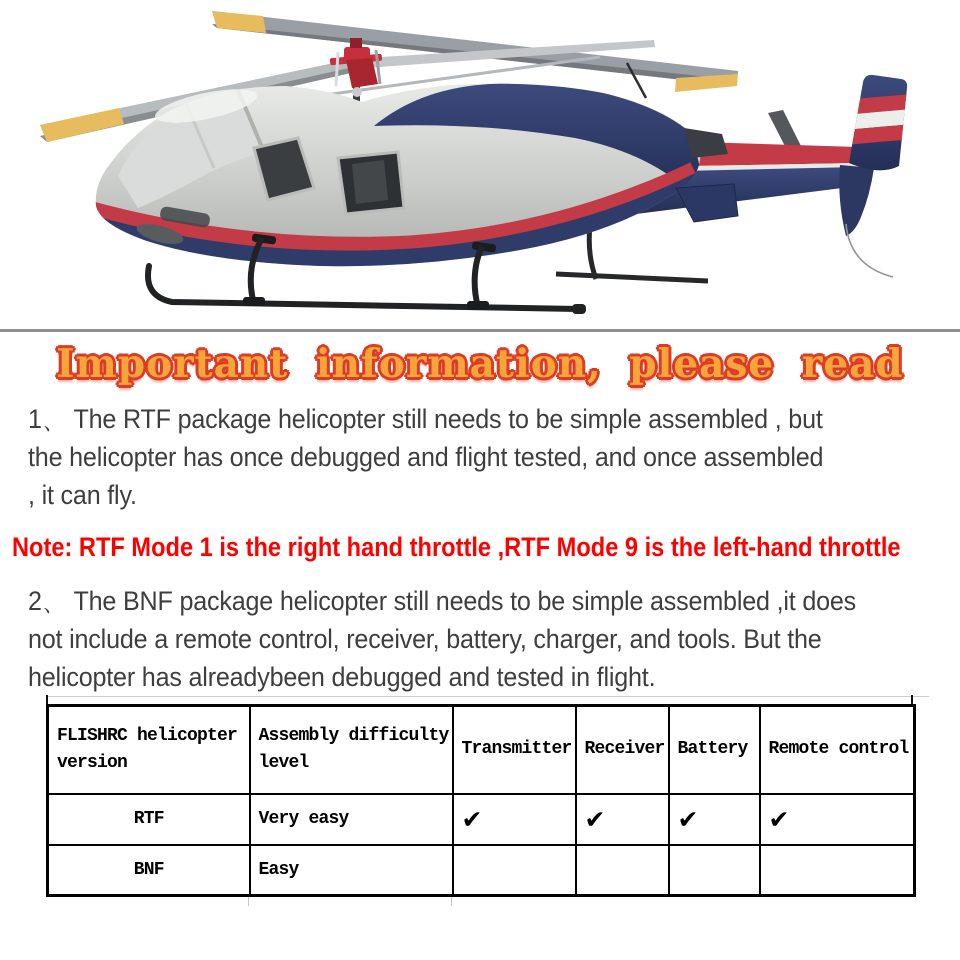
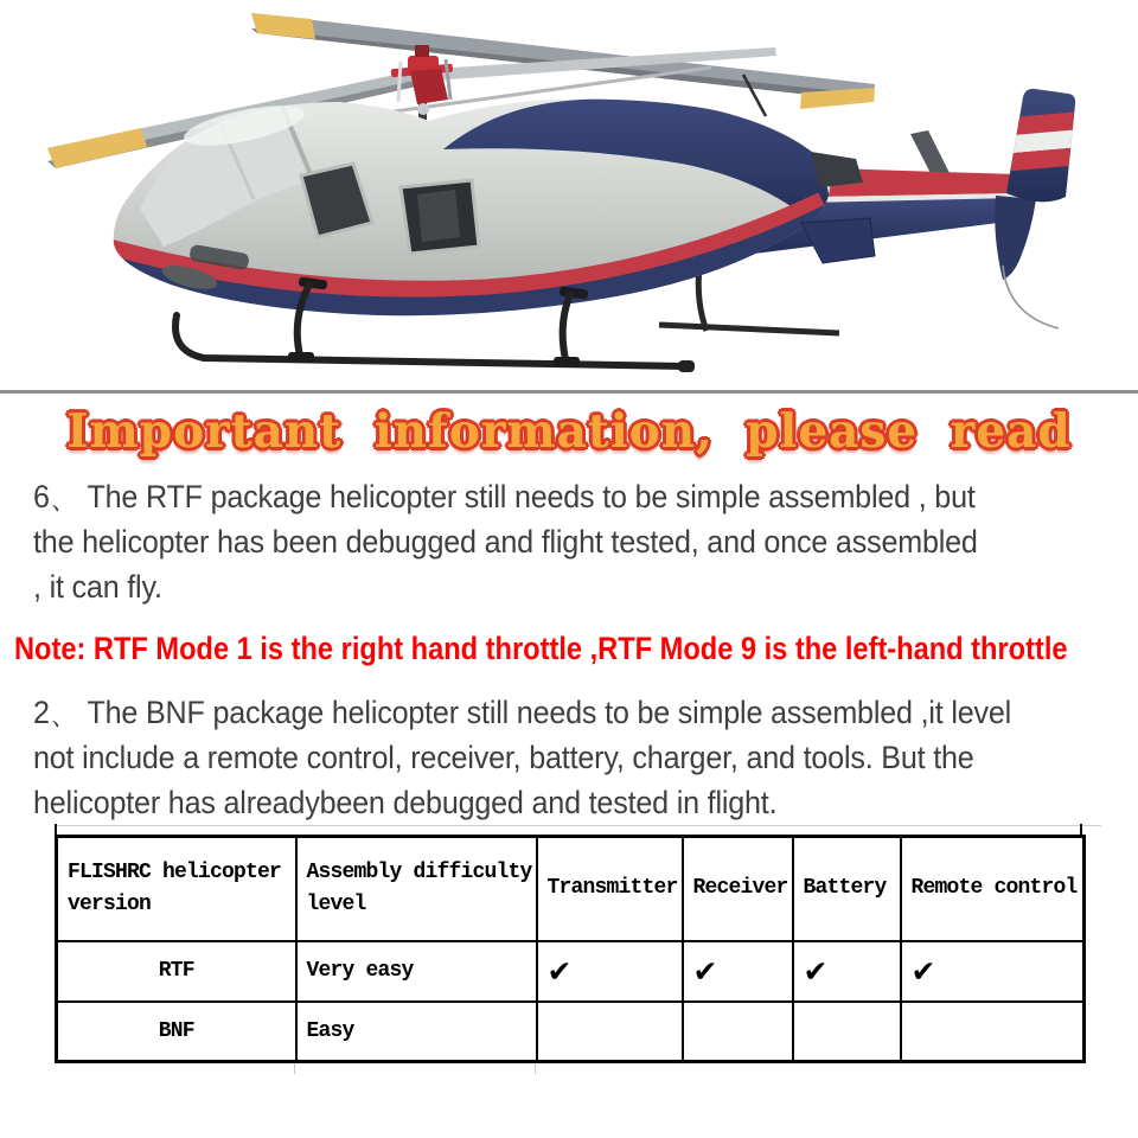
  Important information, please read
- 1、 The RTF package helicopter still needs to be simple assembled , but
+ 6、 The RTF package helicopter still needs to be simple assembled , but
- the helicopter has once debugged and flight tested, and once assembled
+ the helicopter has been debugged and flight tested, and once assembled
  , it can fly.
  Note: RTF Mode 1 is the right hand throttle ,RTF Mode 9 is the left-hand throttle
- 2、 The BNF package helicopter still needs to be simple assembled ,it does
+ 2、 The BNF package helicopter still needs to be simple assembled ,it level
  not include a remote control, receiver, battery, charger, and tools. But the
  helicopter has alreadybeen debugged and tested in flight.
  FLISHRC helicopter version	Assembly difficulty level	Transmitter	Receiver	Battery	Remote control
  RTF	Very easy	✔	✔	✔	✔
  BNF	Easy
